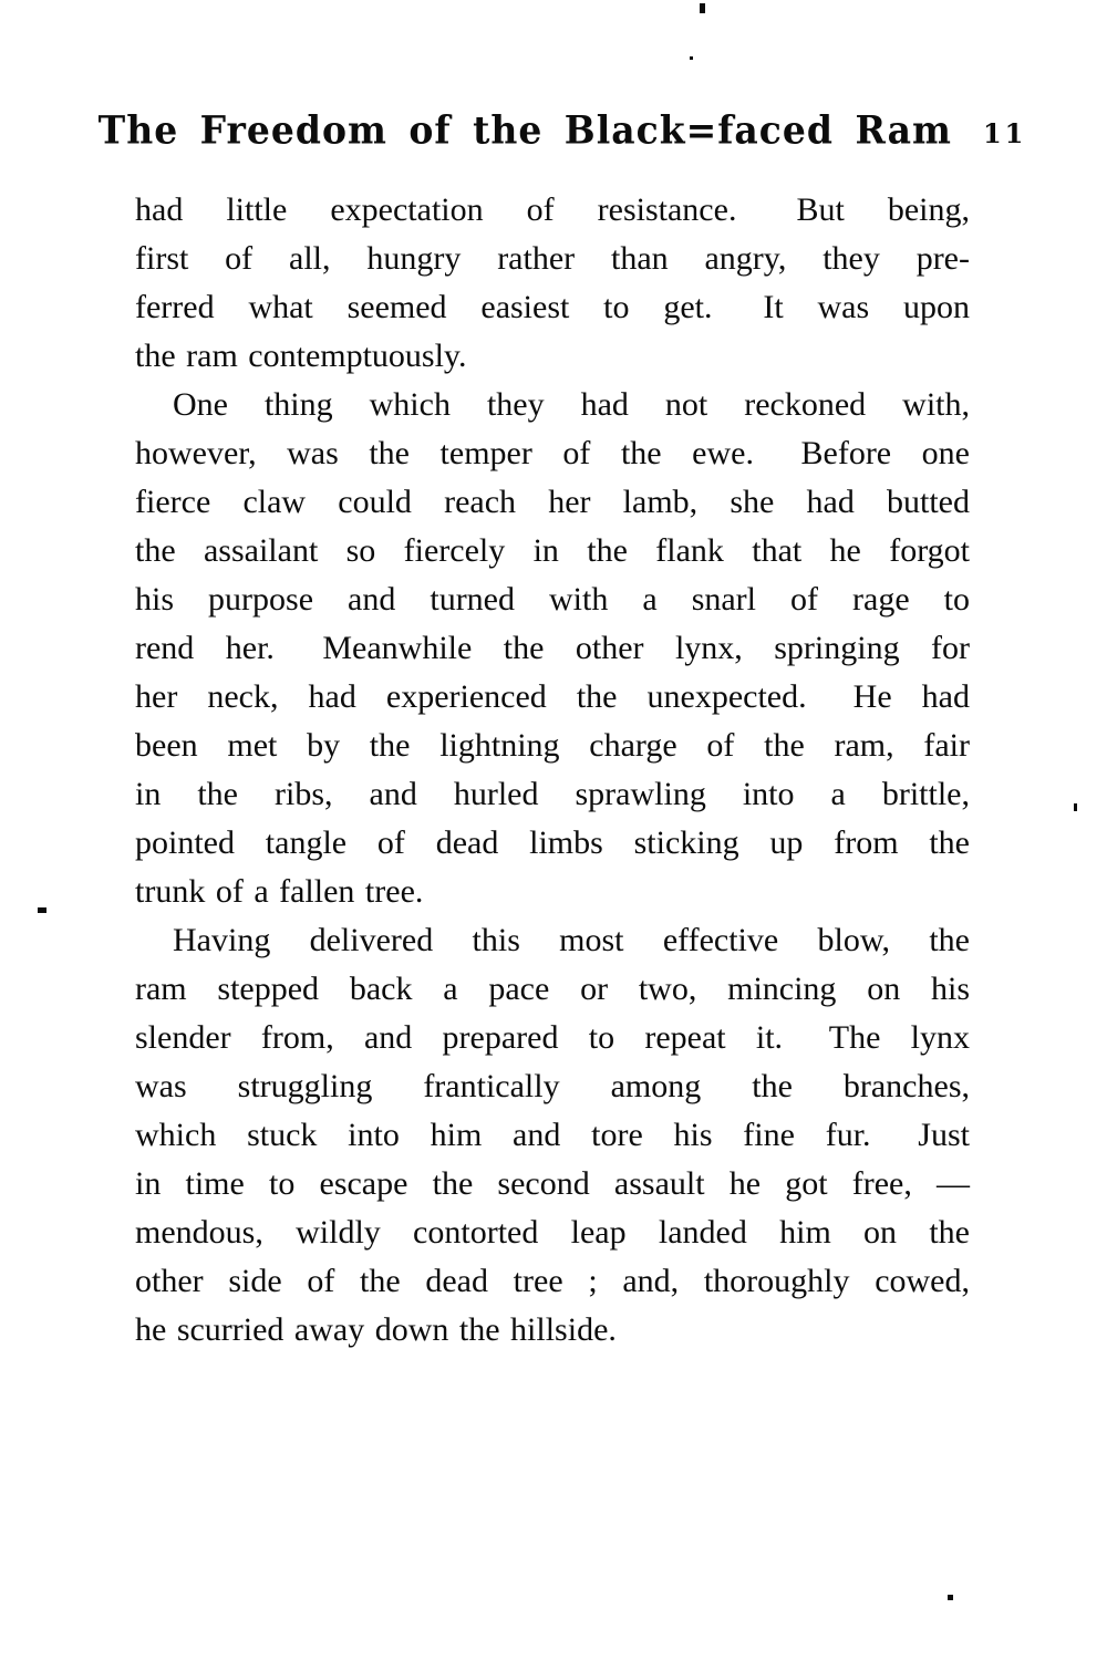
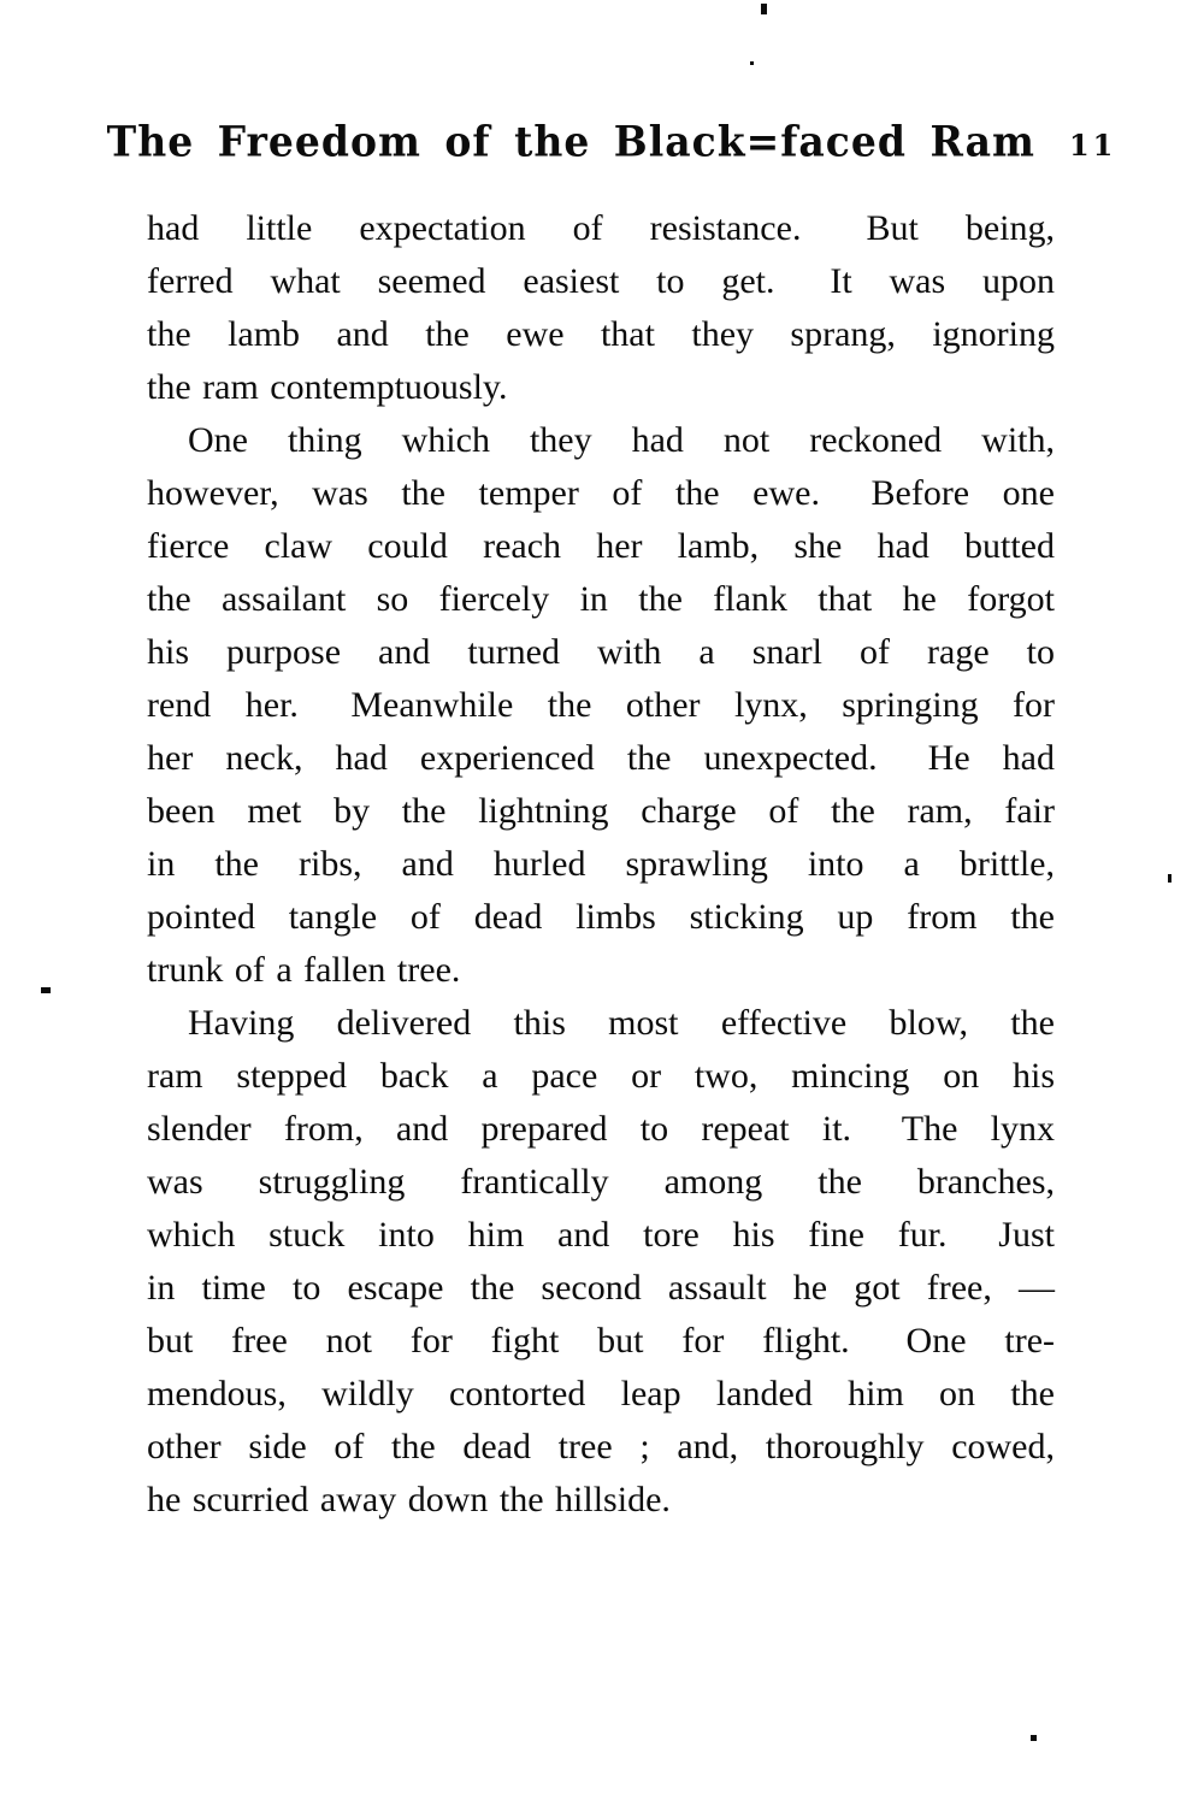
  The Freedom of the Black=faced Ram
  11
  had little expectation of resistance. But being,
- first of all, hungry rather than angry, they pre-
  ferred what seemed easiest to get. It was upon
+ the lamb and the ewe that they sprang, ignoring
  the ram contemptuously.
  One thing which they had not reckoned with,
  however, was the temper of the ewe. Before one
  fierce claw could reach her lamb, she had butted
  the assailant so fiercely in the flank that he forgot
  his purpose and turned with a snarl of rage to
  rend her. Meanwhile the other lynx, springing for
  her neck, had experienced the unexpected. He had
  been met by the lightning charge of the ram, fair
  in the ribs, and hurled sprawling into a brittle,
  pointed tangle of dead limbs sticking up from the
  trunk of a fallen tree.
  Having delivered this most effective blow, the
  ram stepped back a pace or two, mincing on his
  slender from, and prepared to repeat it. The lynx
  was struggling frantically among the branches,
  which stuck into him and tore his fine fur. Just
  in time to escape the second assault he got free, —
+ but free not for fight but for flight. One tre-
  mendous, wildly contorted leap landed him on the
  other side of the dead tree ; and, thoroughly cowed,
  he scurried away down the hillside.
